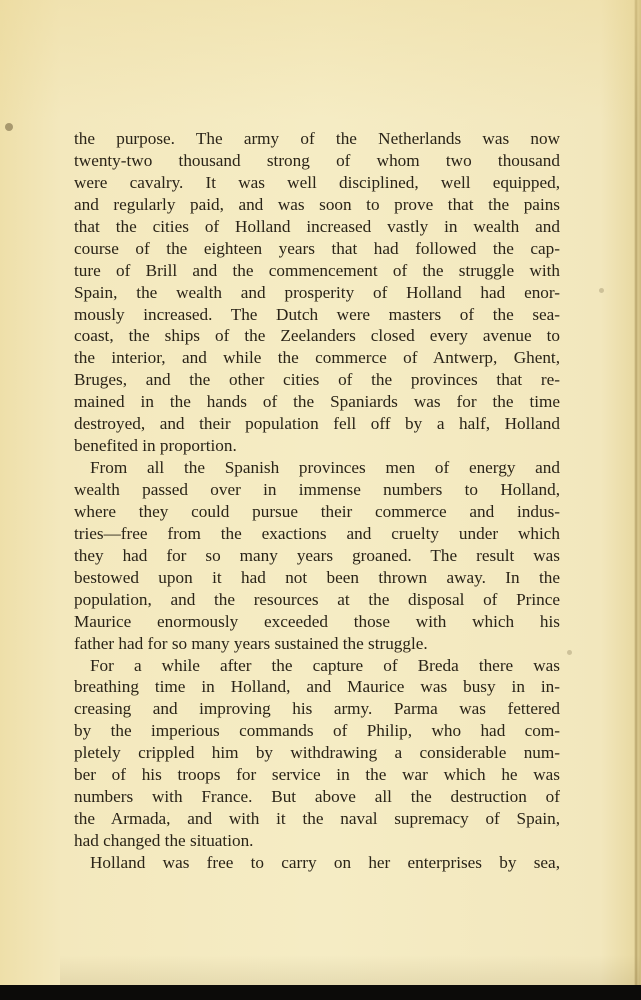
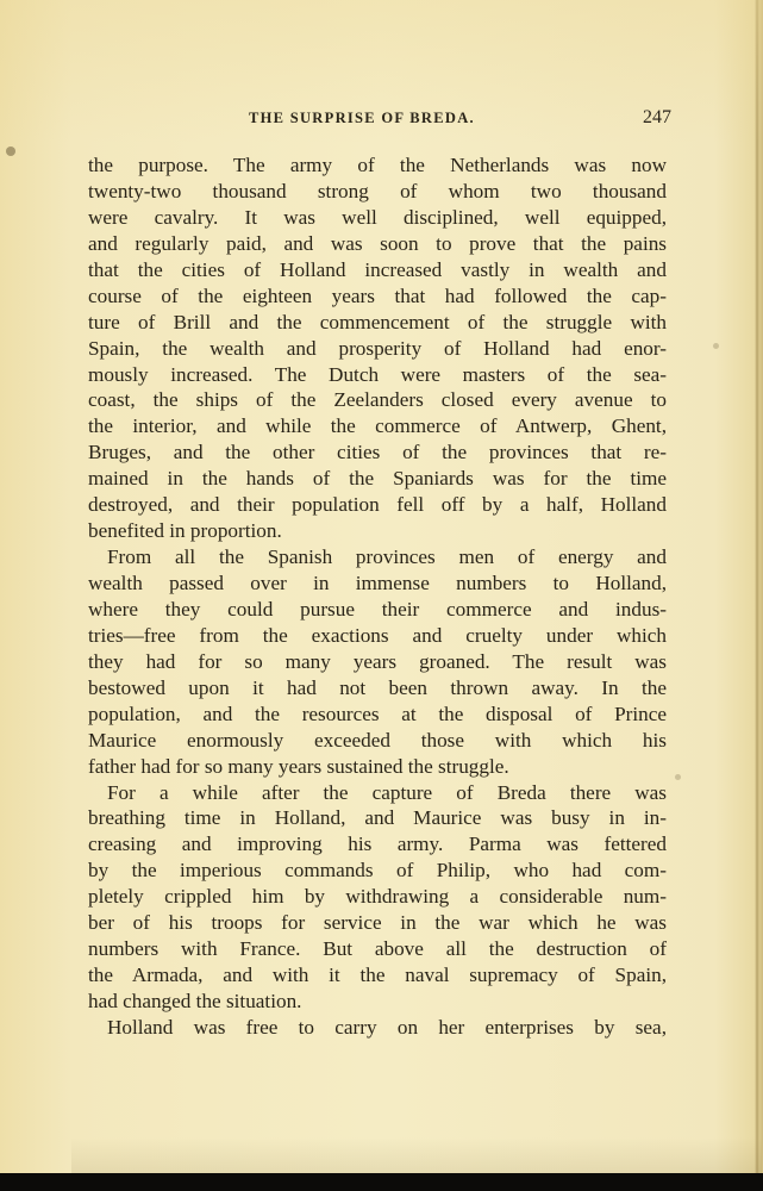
+ THE SURPRISE OF BREDA.
+ 247
  the purpose. The army of the Netherlands was now
  twenty-two thousand strong of whom two thousand
  were cavalry. It was well disciplined, well equipped,
  and regularly paid, and was soon to prove that the pains
  that the cities of Holland increased vastly in wealth and
  course of the eighteen years that had followed the cap-
  ture of Brill and the commencement of the struggle with
  Spain, the wealth and prosperity of Holland had enor-
  mously increased. The Dutch were masters of the sea-
  coast, the ships of the Zeelanders closed every avenue to
  the interior, and while the commerce of Antwerp, Ghent,
  Bruges, and the other cities of the provinces that re-
  mained in the hands of the Spaniards was for the time
  destroyed, and their population fell off by a half, Holland
  benefited in proportion.
  From all the Spanish provinces men of energy and
  wealth passed over in immense numbers to Holland,
  where they could pursue their commerce and indus-
  tries—free from the exactions and cruelty under which
  they had for so many years groaned. The result was
  bestowed upon it had not been thrown away. In the
  population, and the resources at the disposal of Prince
  Maurice enormously exceeded those with which his
  father had for so many years sustained the struggle.
  For a while after the capture of Breda there was
  breathing time in Holland, and Maurice was busy in in-
  creasing and improving his army. Parma was fettered
  by the imperious commands of Philip, who had com-
  pletely crippled him by withdrawing a considerable num-
  ber of his troops for service in the war which he was
  numbers with France. But above all the destruction of
  the Armada, and with it the naval supremacy of Spain,
  had changed the situation.
  Holland was free to carry on her enterprises by sea,
